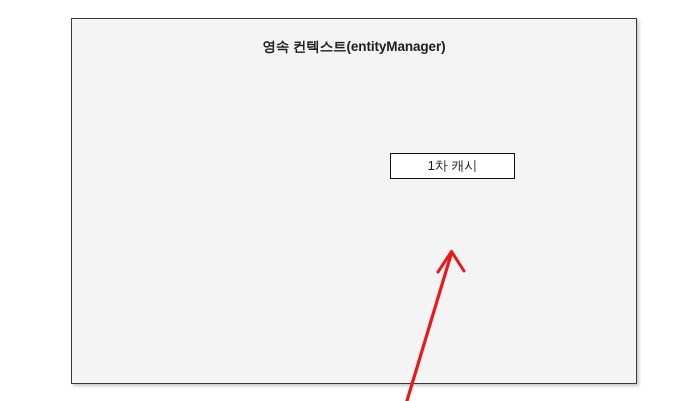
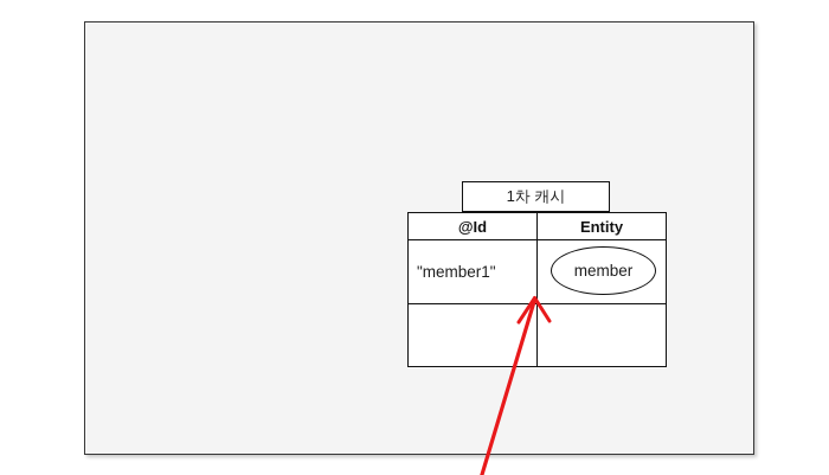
- 영속 컨텍스트(entityManager)
  1차 캐시
+ @Id	Entity
+ "member1"	member
